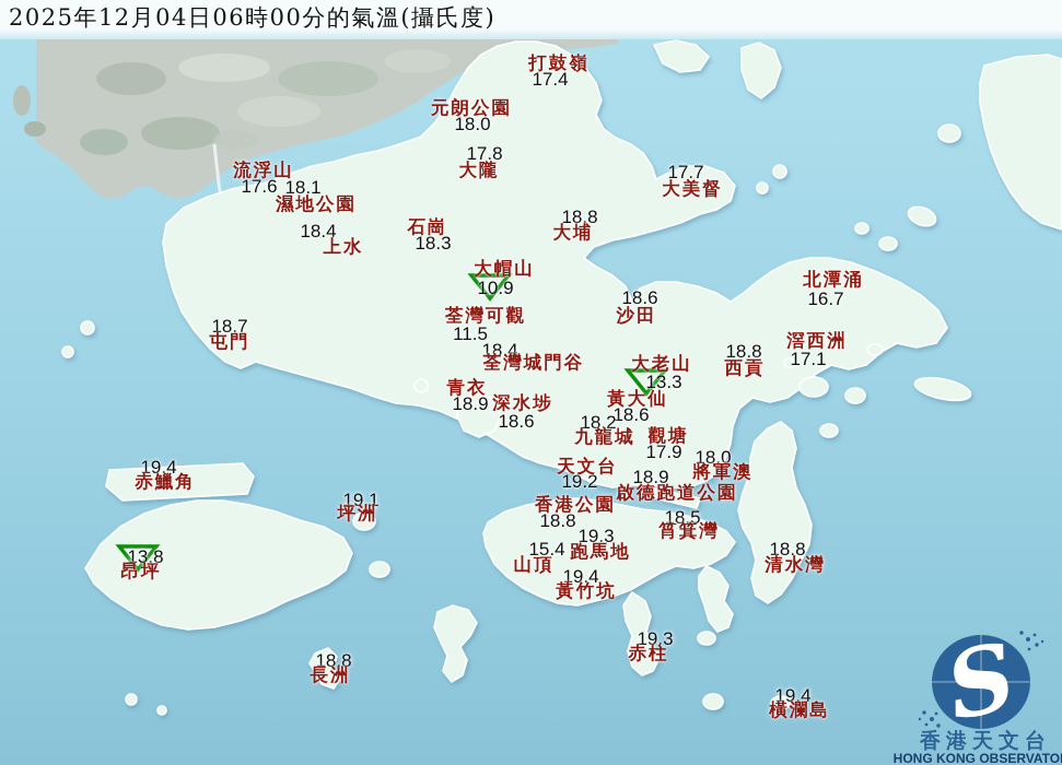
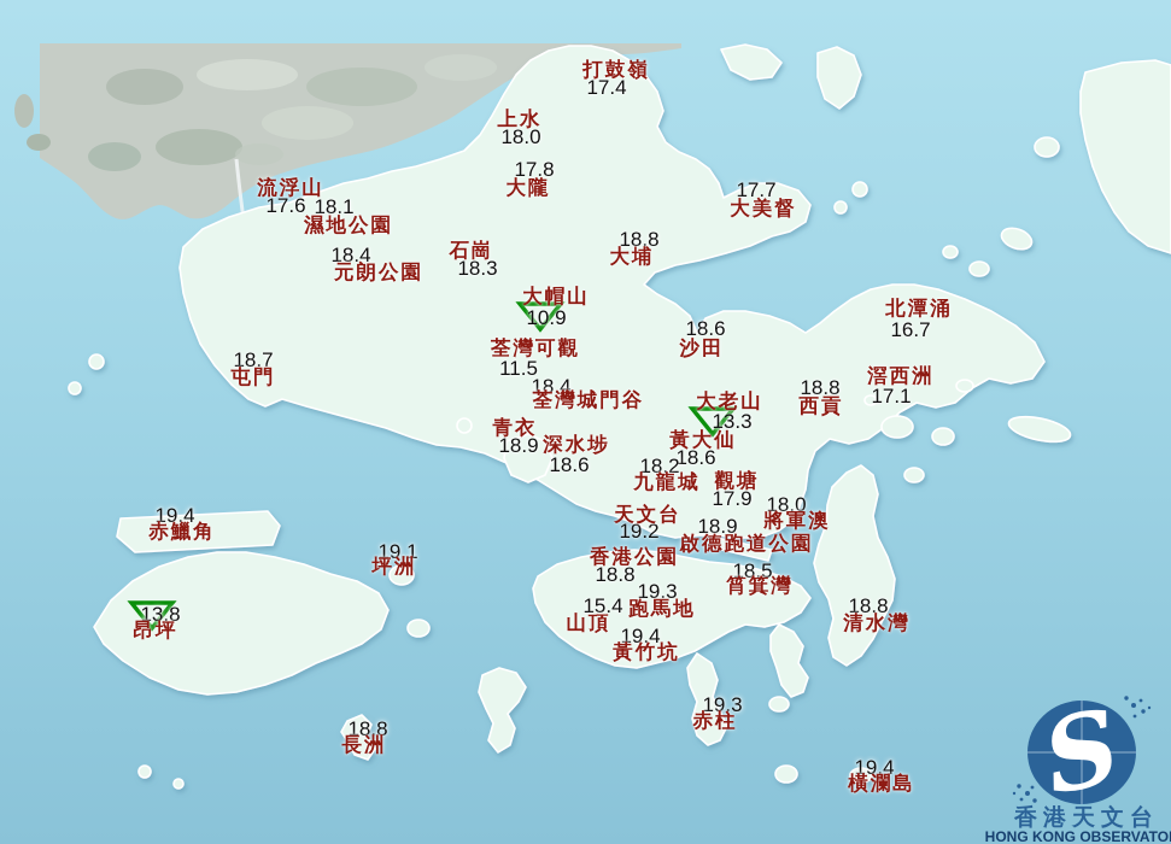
  香港天文台
  HONG KONG OBSERVATO
  17.4
  打鼓嶺
  18.0
- 元朗公園
+ 上水
  17.8
  大隴
  17.6
  流浮山
  18.1
  濕地公園
  17.7
  大美督
  18.4
- 上水
+ 元朗公園
  18.3
  石崗
  18.8
  大埔
  10.9
  大帽山
  11.5
  荃灣可觀
  18.6
  沙田
  16.7
  北潭涌
  18.4
  荃灣城門谷
  18.7
  屯門
  17.1
  滘西洲
  18.8
  西貢
  13.3
  大老山
  18.9
  青衣
  18.6
  深水埗
  18.6
  黃大仙
  18.2
  九龍城
  17.9
  觀塘
  19.2
  天文台
  18.0
  將軍澳
  18.9
  啟德跑道公園
  18.8
  香港公園
  18.5
  筲箕灣
  19.3
  跑馬地
  15.4
  山頂
  19.4
  黃竹坑
  18.8
  清水灣
  19.4
  赤鱲角
  19.1
  坪洲
  13.8
  昂坪
  18.8
  長洲
  19.3
  赤柱
  19.4
  橫瀾島
- 2025年12月04日06時00分的氣溫(攝氏度)
